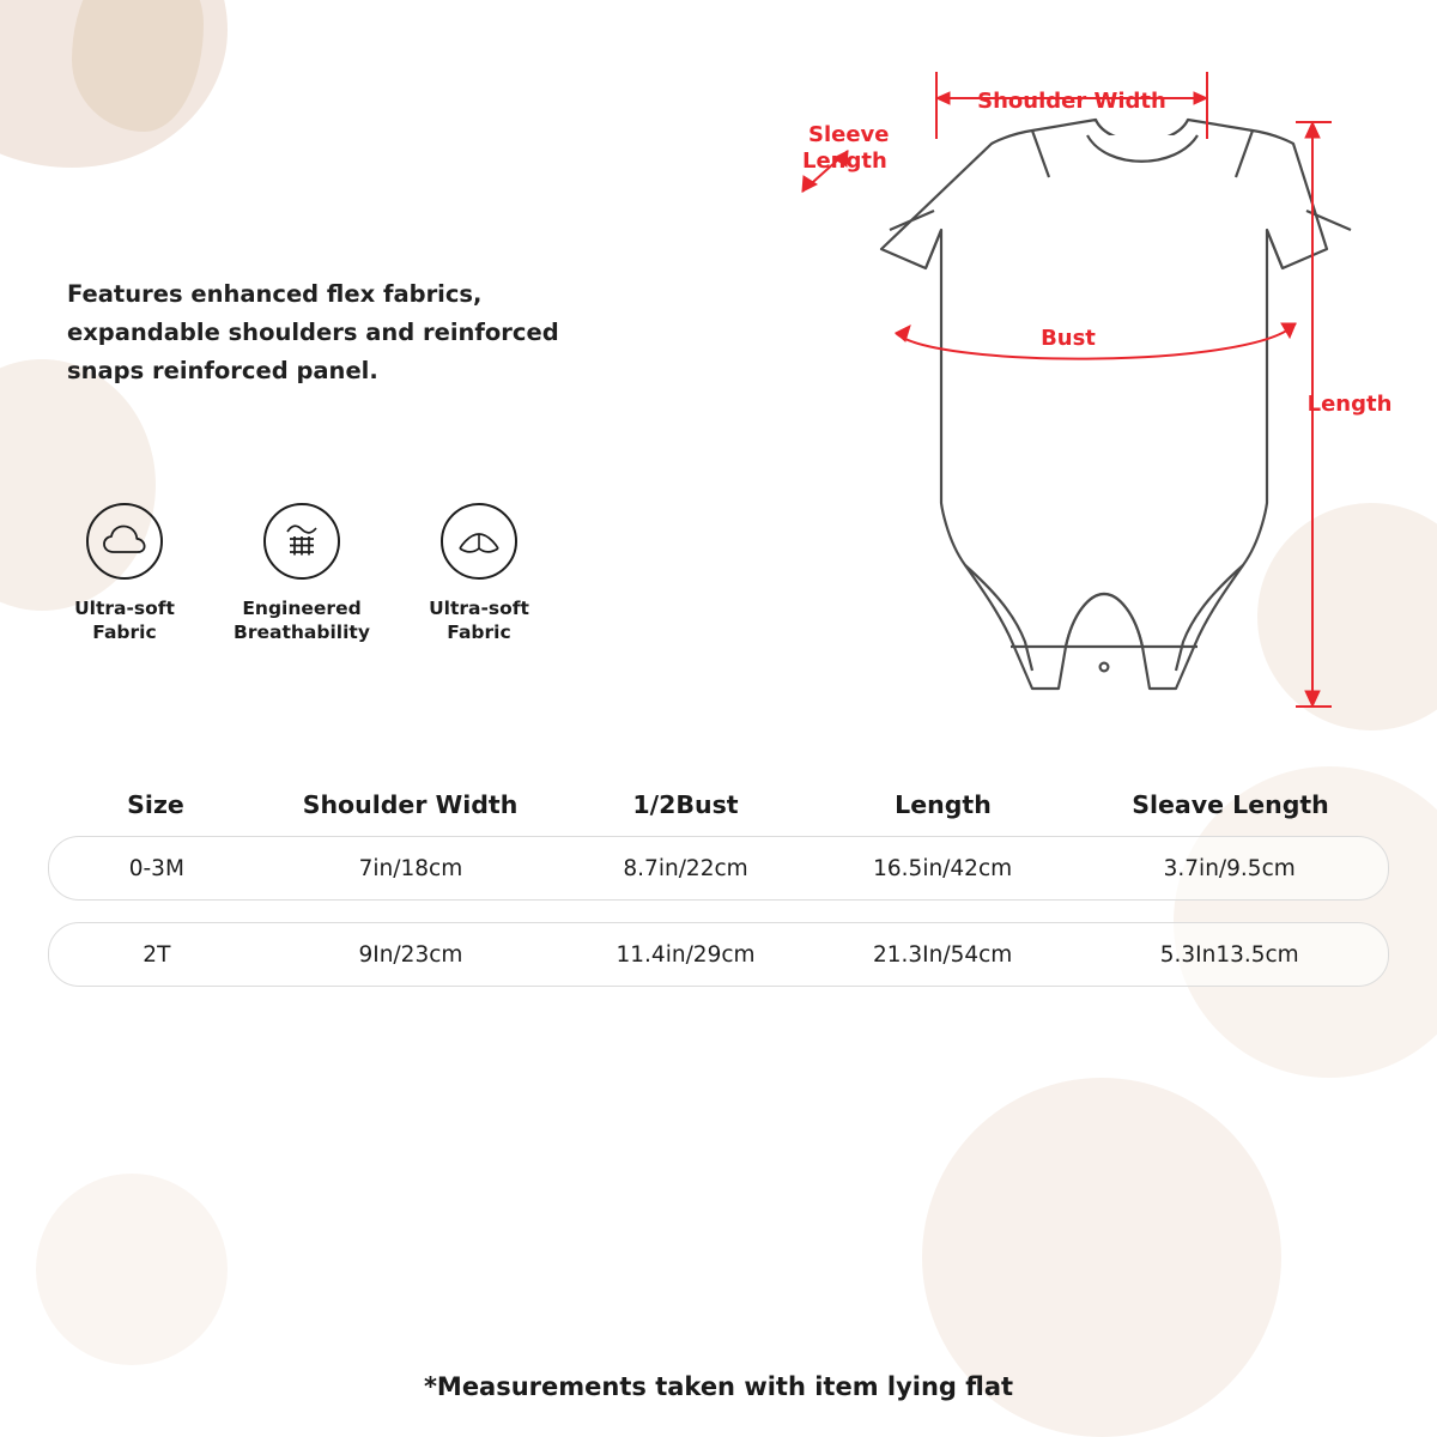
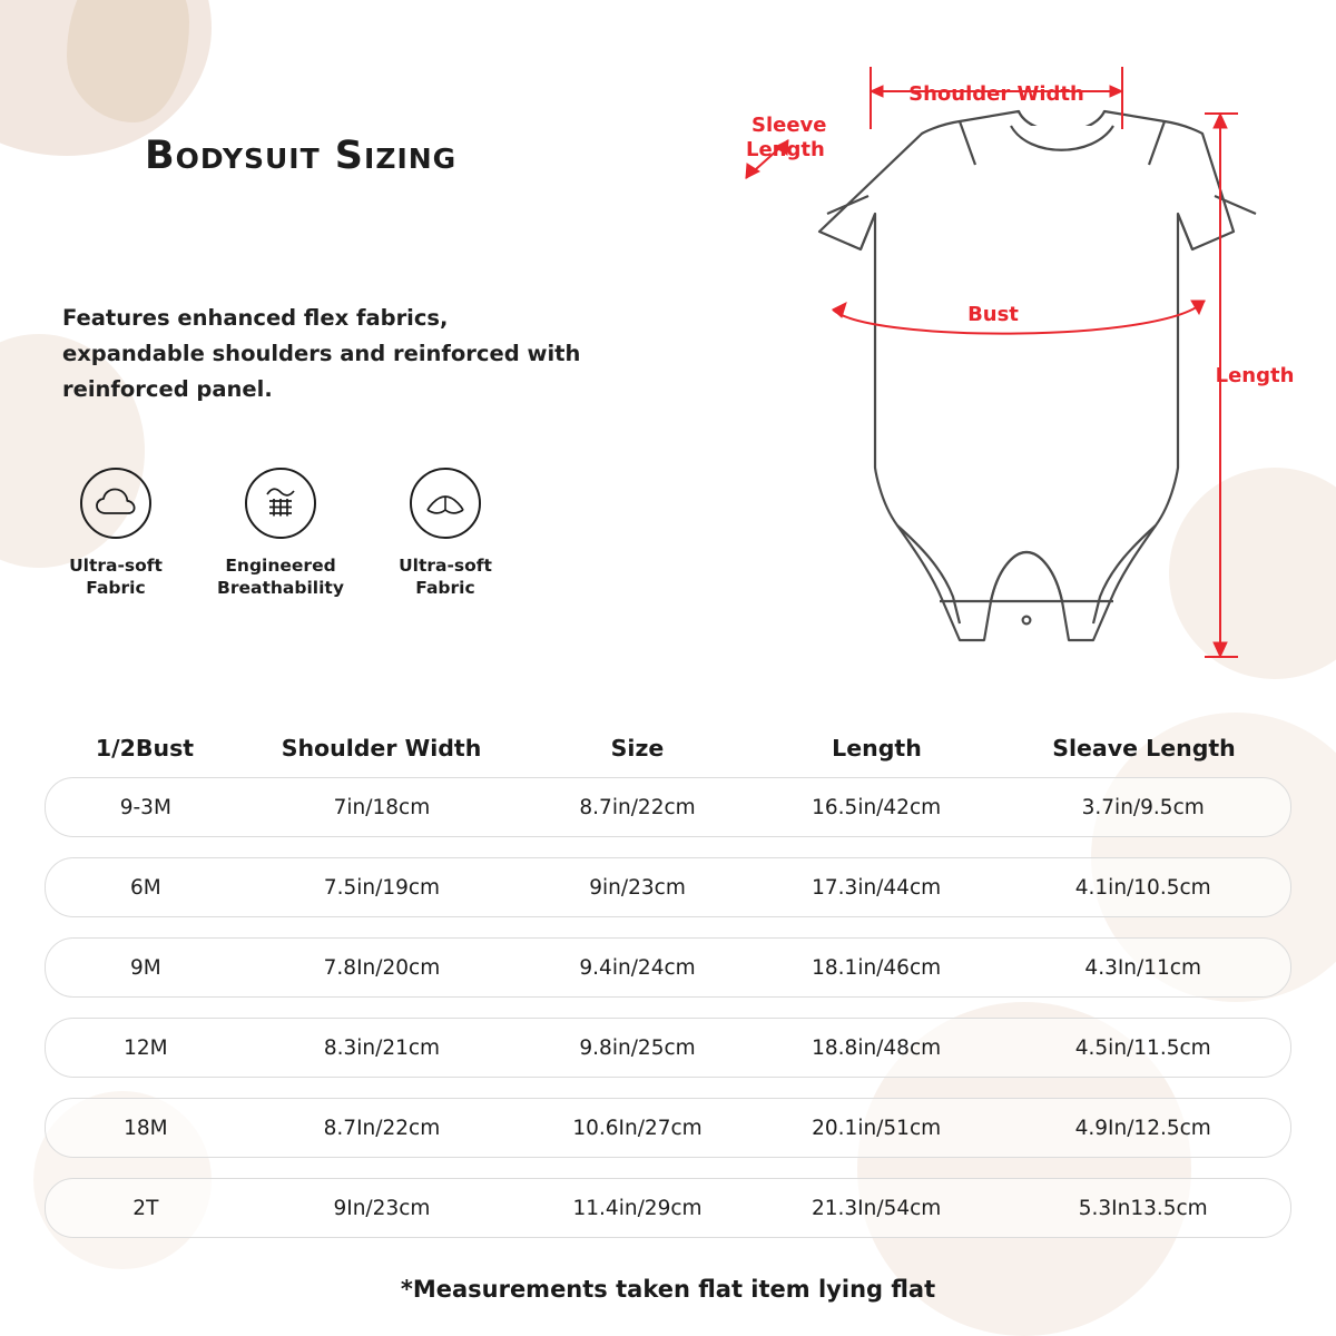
+ Bodysuit Sizing
- Features enhanced flex fabrics, expandable shoulders and reinforced snaps reinforced panel.
+ Features enhanced flex fabrics, expandable shoulders and reinforced with reinforced panel.
  Ultra-soft
  Fabric
  Engineered
  Breathability
  Ultra-soft
  Fabric
  Shoulder Width
  Sleeve
  Length
  Bust
  Length
- Size
+ 1/2Bust
  Shoulder Width
- 1/2Bust
+ Size
  Length
  Sleave Length
- 0-3M
+ 9-3M
  7in/18cm
  8.7in/22cm
  16.5in/42cm
  3.7in/9.5cm
+ 6M
+ 7.5in/19cm
+ 9in/23cm
+ 17.3in/44cm
+ 4.1in/10.5cm
+ 9M
+ 7.8In/20cm
+ 9.4in/24cm
+ 18.1in/46cm
+ 4.3In/11cm
+ 12M
+ 8.3in/21cm
+ 9.8in/25cm
+ 18.8in/48cm
+ 4.5in/11.5cm
+ 18M
+ 8.7In/22cm
+ 10.6In/27cm
+ 20.1in/51cm
+ 4.9In/12.5cm
  2T
  9In/23cm
  11.4in/29cm
  21.3In/54cm
  5.3In13.5cm
- *Measurements taken with item lying flat
+ *Measurements taken flat item lying flat
